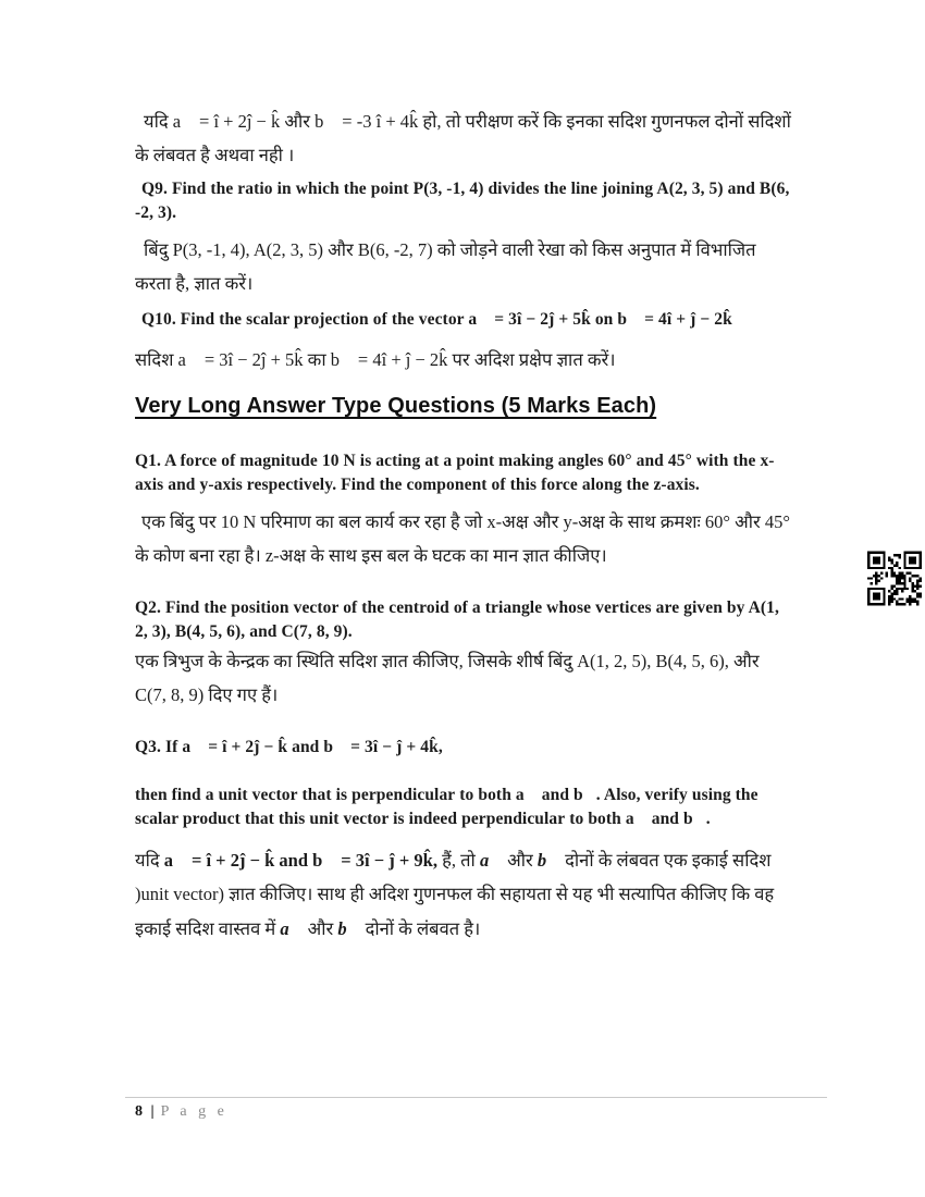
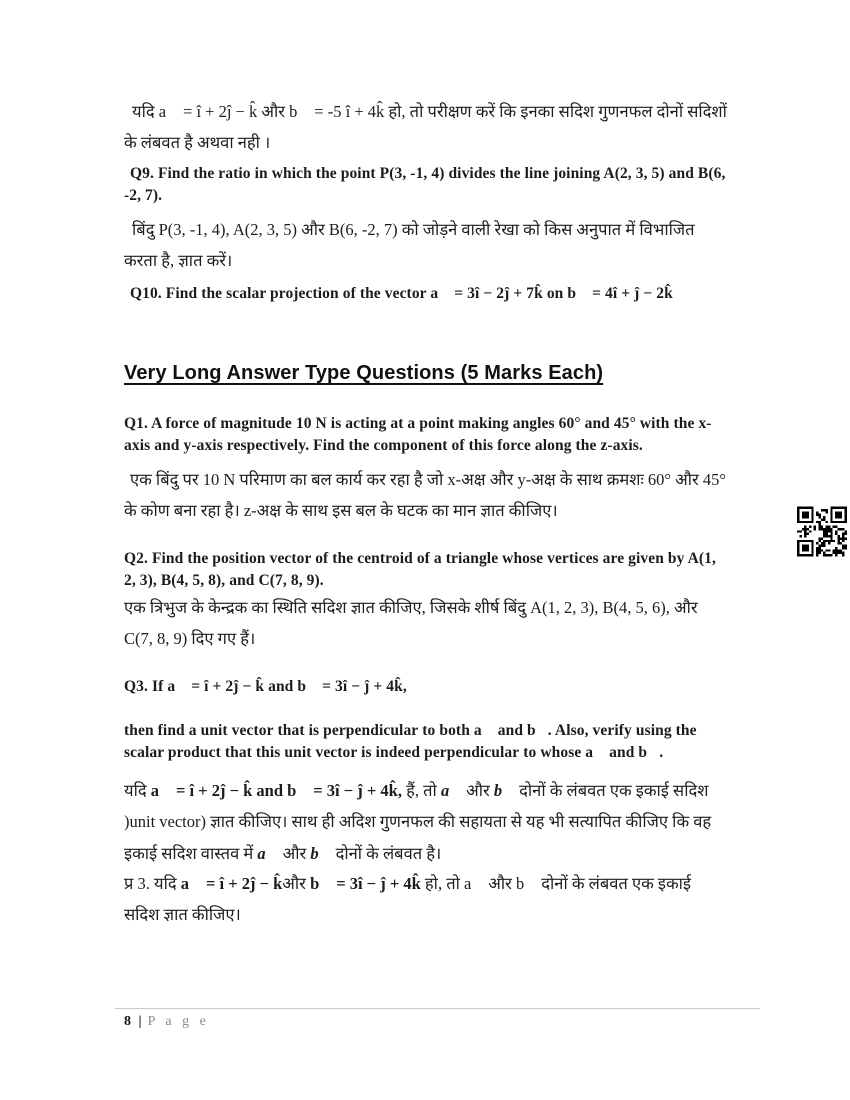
- यदि a⃗ = î + 2ĵ − k̂ और b⃗ = -3 î + 4k̂ हो, तो परीक्षण करें कि इनका सदिश गुणनफल दोनों सदिशों के लंबवत है अथवा नही ।
+ यदि a⃗ = î + 2ĵ − k̂ और b⃗ = -5 î + 4k̂ हो, तो परीक्षण करें कि इनका सदिश गुणनफल दोनों सदिशों के लंबवत है अथवा नही ।
- Q9. Find the ratio in which the point P(3, -1, 4) divides the line joining A(2, 3, 5) and B(6, -2, 3).
+ Q9. Find the ratio in which the point P(3, -1, 4) divides the line joining A(2, 3, 5) and B(6, -2, 7).
  बिंदु P(3, -1, 4), A(2, 3, 5) और B(6, -2, 7) को जोड़ने वाली रेखा को किस अनुपात में विभाजित करता है, ज्ञात करें।
- Q10. Find the scalar projection of the vector a⃗ = 3î − 2ĵ + 5k̂ on b⃗ = 4î + ĵ − 2k̂
+ Q10. Find the scalar projection of the vector a⃗ = 3î − 2ĵ + 7k̂ on b⃗ = 4î + ĵ − 2k̂
- सदिश a⃗ = 3î − 2ĵ + 5k̂ का b⃗ = 4î + ĵ − 2k̂ पर अदिश प्रक्षेप ज्ञात करें।
  Very Long Answer Type Questions (5 Marks Each)
  Q1. A force of magnitude 10 N is acting at a point making angles 60° and 45° with the x-axis and y-axis respectively. Find the component of this force along the z-axis.
  एक बिंदु पर 10 N परिमाण का बल कार्य कर रहा है जो x-अक्ष और y-अक्ष के साथ क्रमशः 60° और 45° के कोण बना रहा है। z-अक्ष के साथ इस बल के घटक का मान ज्ञात कीजिए।
- Q2. Find the position vector of the centroid of a triangle whose vertices are given by A(1, 2, 3), B(4, 5, 6), and C(7, 8, 9).
+ Q2. Find the position vector of the centroid of a triangle whose vertices are given by A(1, 2, 3), B(4, 5, 8), and C(7, 8, 9).
- एक त्रिभुज के केन्द्रक का स्थिति सदिश ज्ञात कीजिए, जिसके शीर्ष बिंदु A(1, 2, 5), B(4, 5, 6), और C(7, 8, 9) दिए गए हैं।
+ एक त्रिभुज के केन्द्रक का स्थिति सदिश ज्ञात कीजिए, जिसके शीर्ष बिंदु A(1, 2, 3), B(4, 5, 6), और C(7, 8, 9) दिए गए हैं।
  Q3. If a⃗ = î + 2ĵ − k̂ and b⃗ = 3î − ĵ + 4k̂,
- then find a unit vector that is perpendicular to both a⃗ and b⃗. Also, verify using the scalar product that this unit vector is indeed perpendicular to both a⃗ and b⃗.
+ then find a unit vector that is perpendicular to both a⃗ and b⃗. Also, verify using the scalar product that this unit vector is indeed perpendicular to whose a⃗ and b⃗.
- यदि a⃗ = î + 2ĵ − k̂ and b⃗ = 3î − ĵ + 9k̂, हैं, तो a⃗ और b⃗ दोनों के लंबवत एक इकाई सदिश )unit vector) ज्ञात कीजिए। साथ ही अदिश गुणनफल की सहायता से यह भी सत्यापित कीजिए कि वह इकाई सदिश वास्तव में a⃗ और b⃗ दोनों के लंबवत है।
+ यदि a⃗ = î + 2ĵ − k̂ and b⃗ = 3î − ĵ + 4k̂, हैं, तो a⃗ और b⃗ दोनों के लंबवत एक इकाई सदिश )unit vector) ज्ञात कीजिए। साथ ही अदिश गुणनफल की सहायता से यह भी सत्यापित कीजिए कि वह इकाई सदिश वास्तव में a⃗ और b⃗ दोनों के लंबवत है।
+ प्र 3. यदि a⃗ = î + 2ĵ − k̂और b⃗ = 3î − ĵ + 4k̂ हो, तो a⃗ और b⃗ दोनों के लंबवत एक इकाई सदिश ज्ञात कीजिए।
  8 | P a g e
